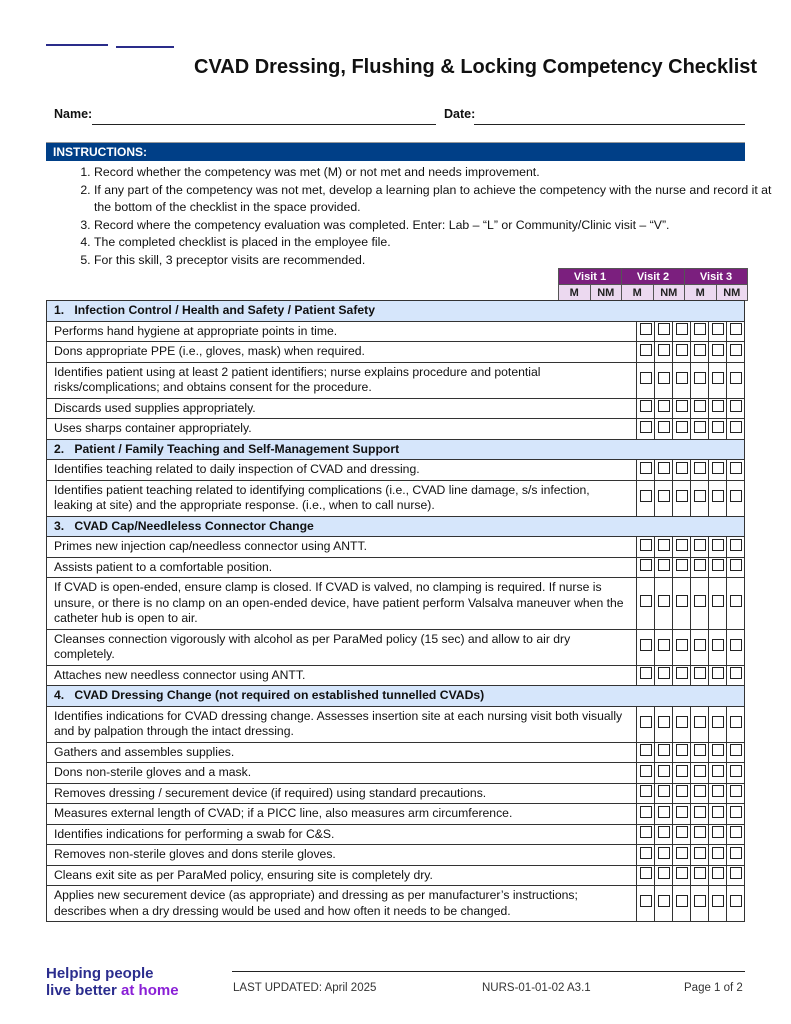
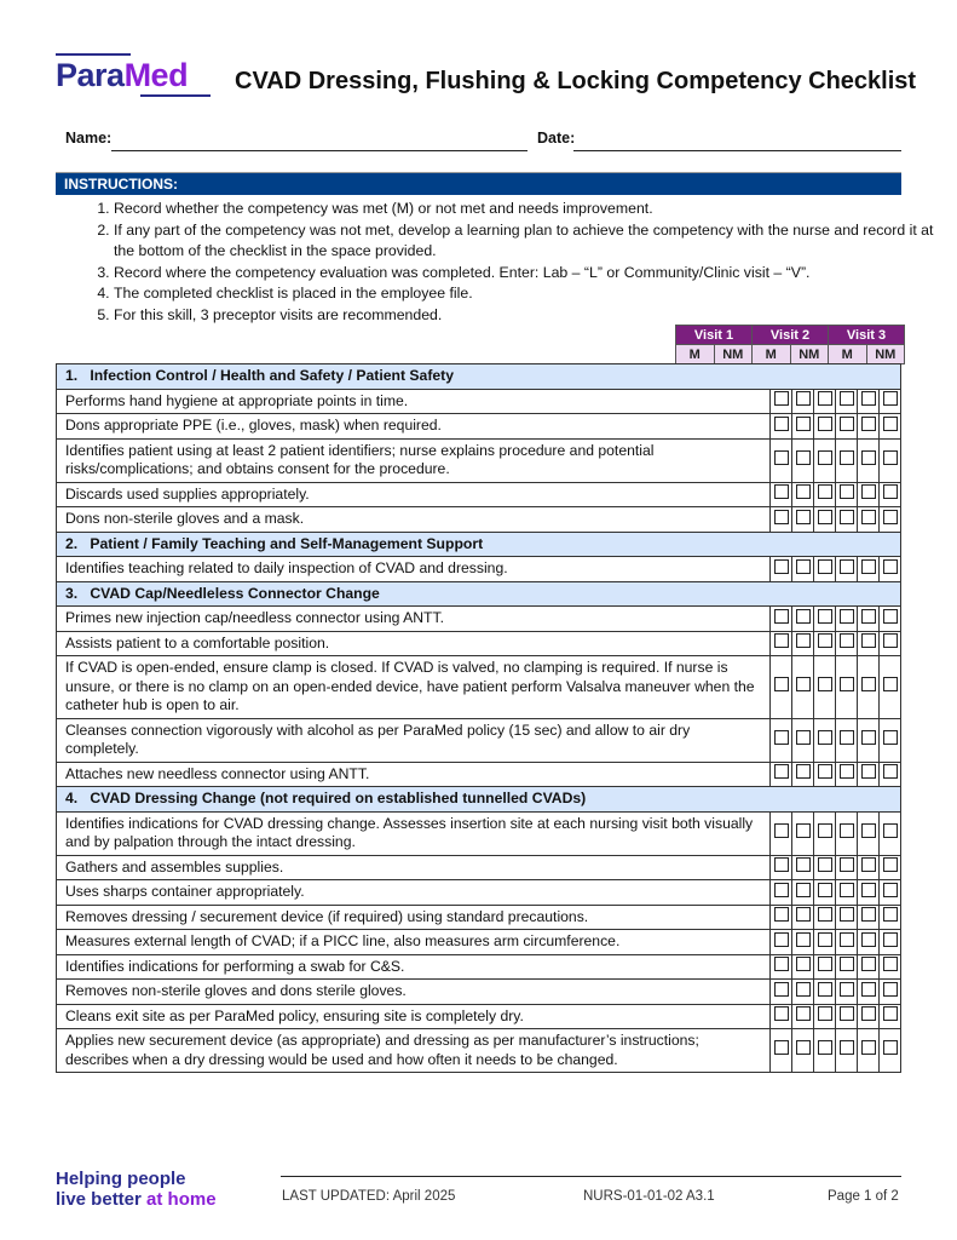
+ ParaMed
  CVAD Dressing, Flushing & Locking Competency Checklist
  Name:
  Date:
  INSTRUCTIONS:
  Record whether the competency was met (M) or not met and needs improvement.
  If any part of the competency was not met, develop a learning plan to achieve the competency with the nurse and record it at the bottom of the checklist in the space provided.
  Record where the competency evaluation was completed. Enter: Lab – “L” or Community/Clinic visit – “V”.
  The completed checklist is placed in the employee file.
  For this skill, 3 preceptor visits are recommended.
  Visit 1	Visit 2	Visit 3
  M	NM	M	NM	M	NM
  1. Infection Control / Health and Safety / Patient Safety
  Performs hand hygiene at appropriate points in time.
  Dons appropriate PPE (i.e., gloves, mask) when required.
  Identifies patient using at least 2 patient identifiers; nurse explains procedure and potential risks/complications; and obtains consent for the procedure.
  Discards used supplies appropriately.
- Uses sharps container appropriately.
+ Dons non-sterile gloves and a mask.
  2. Patient / Family Teaching and Self-Management Support
  Identifies teaching related to daily inspection of CVAD and dressing.
- Identifies patient teaching related to identifying complications (i.e., CVAD line damage, s/s infection, leaking at site) and the appropriate response. (i.e., when to call nurse).
  3. CVAD Cap/Needleless Connector Change
  Primes new injection cap/needless connector using ANTT.
  Assists patient to a comfortable position.
  If CVAD is open-ended, ensure clamp is closed. If CVAD is valved, no clamping is required. If nurse is unsure, or there is no clamp on an open-ended device, have patient perform Valsalva maneuver when the catheter hub is open to air.
  Cleanses connection vigorously with alcohol as per ParaMed policy (15 sec) and allow to air dry completely.
  Attaches new needless connector using ANTT.
  4. CVAD Dressing Change (not required on established tunnelled CVADs)
  Identifies indications for CVAD dressing change. Assesses insertion site at each nursing visit both visually and by palpation through the intact dressing.
  Gathers and assembles supplies.
- Dons non-sterile gloves and a mask.
+ Uses sharps container appropriately.
  Removes dressing / securement device (if required) using standard precautions.
  Measures external length of CVAD; if a PICC line, also measures arm circumference.
  Identifies indications for performing a swab for C&S.
  Removes non-sterile gloves and dons sterile gloves.
  Cleans exit site as per ParaMed policy, ensuring site is completely dry.
  Applies new securement device (as appropriate) and dressing as per manufacturer’s instructions; describes when a dry dressing would be used and how often it needs to be changed.
  Helping people
  live better at home
  LAST UPDATED: April 2025
  NURS-01-01-02 A3.1
  Page 1 of 2
